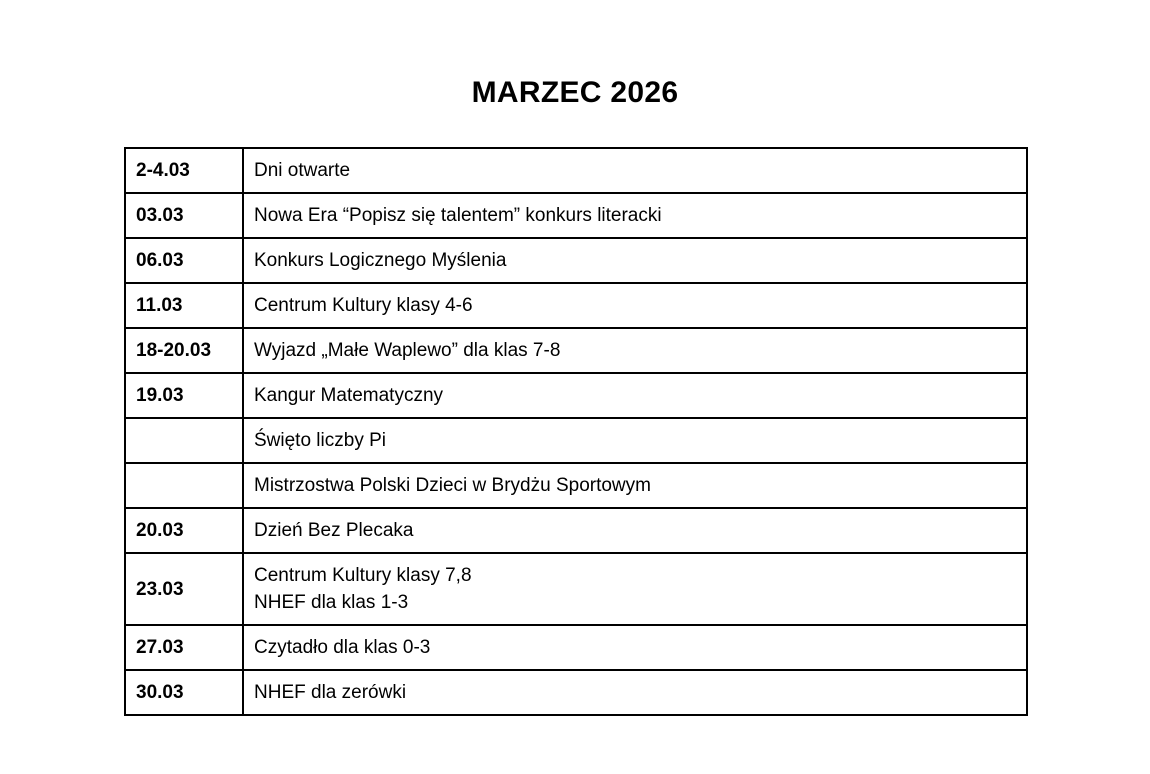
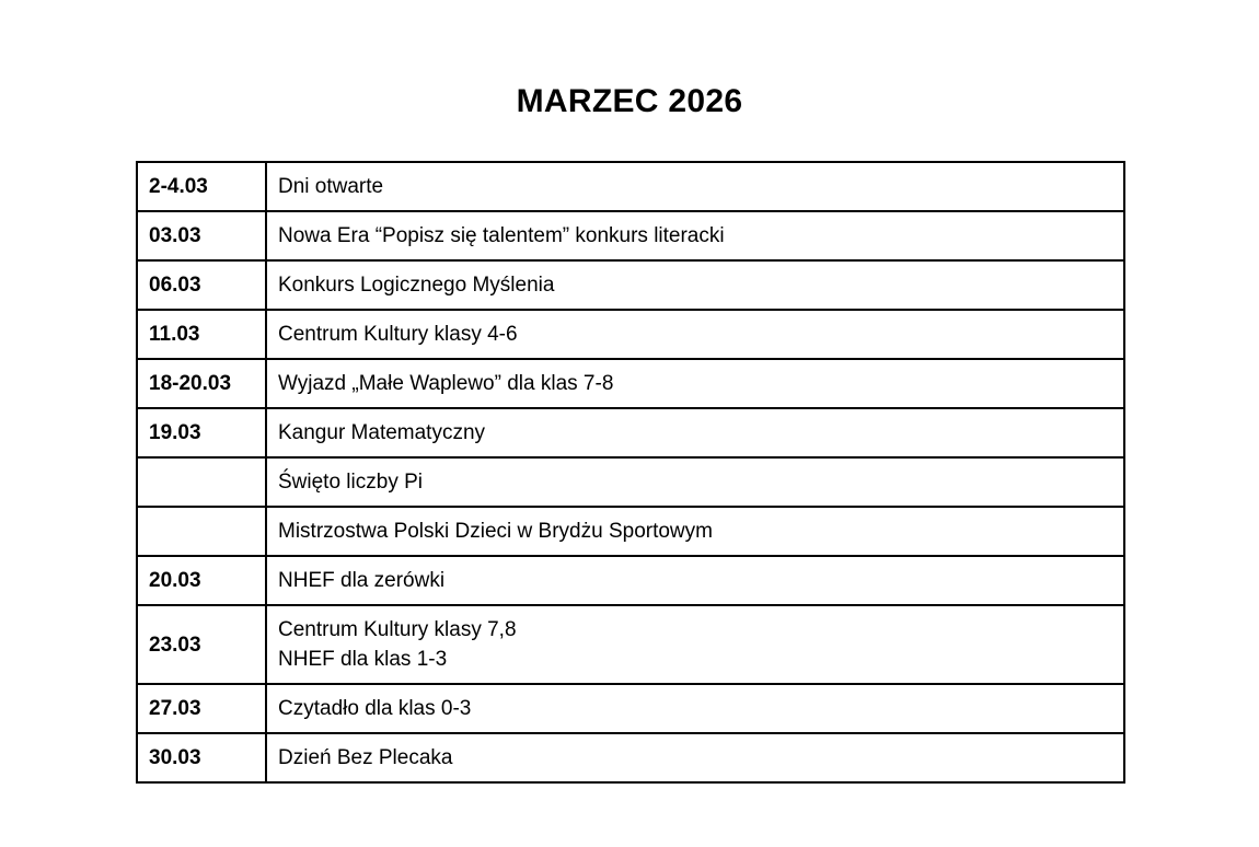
  MARZEC 2026
  2-4.03	Dni otwarte
  03.03	Nowa Era “Popisz się talentem” konkurs literacki
  06.03	Konkurs Logicznego Myślenia
  11.03	Centrum Kultury klasy 4-6
  18-20.03	Wyjazd „Małe Waplewo” dla klas 7-8
  19.03	Kangur Matematyczny
  	Święto liczby Pi
  	Mistrzostwa Polski Dzieci w Brydżu Sportowym
- 20.03	Dzień Bez Plecaka
+ 20.03	NHEF dla zerówki
  23.03	Centrum Kultury klasy 7,8 NHEF dla klas 1-3
  27.03	Czytadło dla klas 0-3
- 30.03	NHEF dla zerówki
+ 30.03	Dzień Bez Plecaka
